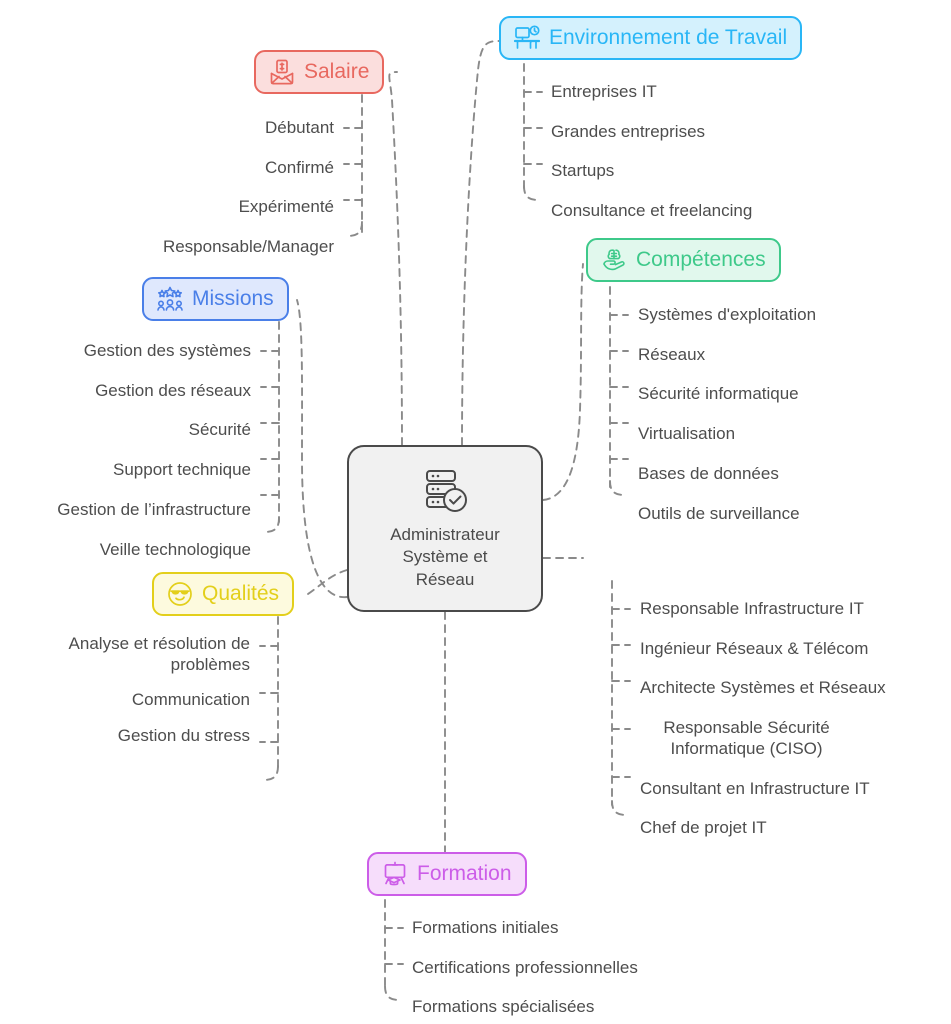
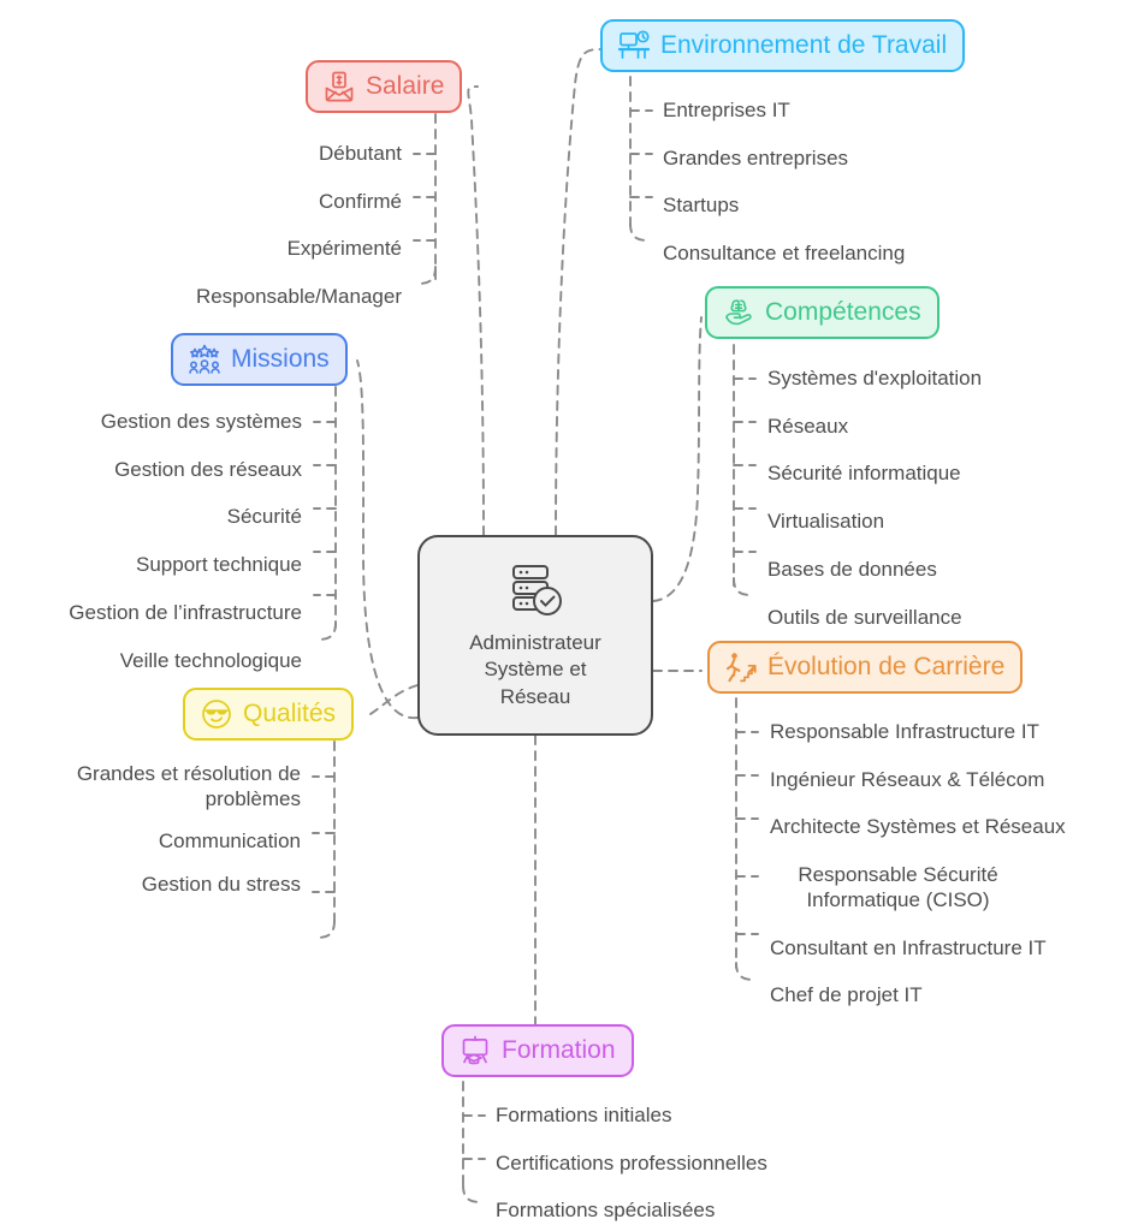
  Administrateur
  Système et
  Réseau
  Salaire
  Débutant
  Confirmé
  Expérimenté
  Responsable/Manager
  Environnement de Travail
  Entreprises IT
  Grandes entreprises
  Startups
  Consultance et freelancing
  Missions
  Gestion des systèmes
  Gestion des réseaux
  Sécurité
  Support technique
  Gestion de l’infrastructure
  Veille technologique
  Compétences
  Systèmes d'exploitation
  Réseaux
  Sécurité informatique
  Virtualisation
  Bases de données
  Outils de surveillance
  Qualités
- Analyse et résolution de problèmes
+ Grandes et résolution de problèmes
  Communication
  Gestion du stress
+ Évolution de Carrière
  Responsable Infrastructure IT
  Ingénieur Réseaux & Télécom
  Architecte Systèmes et Réseaux
  Responsable Sécurité Informatique (CISO)
  Consultant en Infrastructure IT
  Chef de projet IT
  Formation
  Formations initiales
  Certifications professionnelles
  Formations spécialisées
